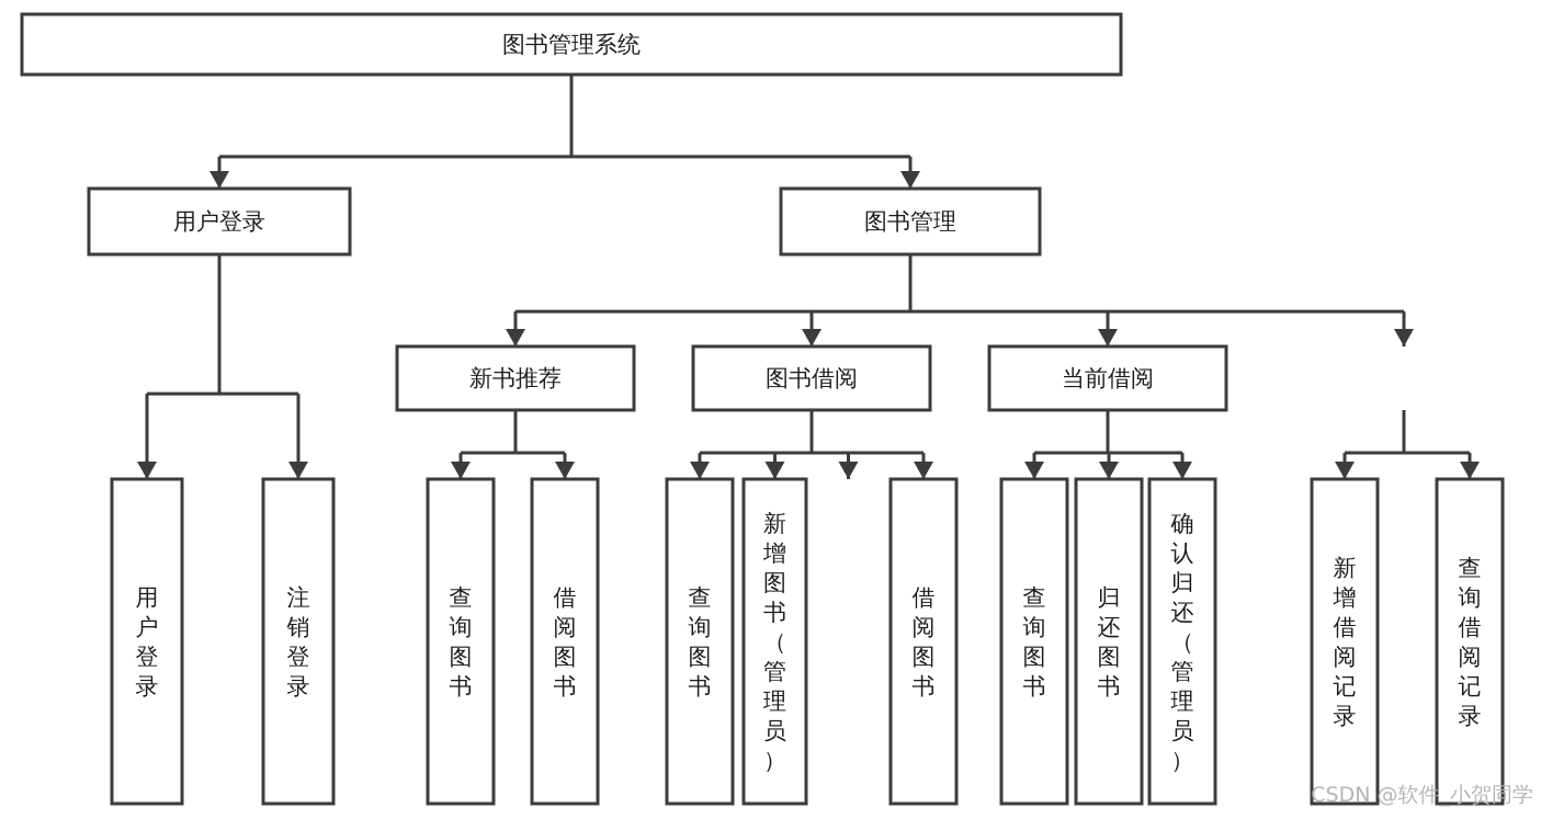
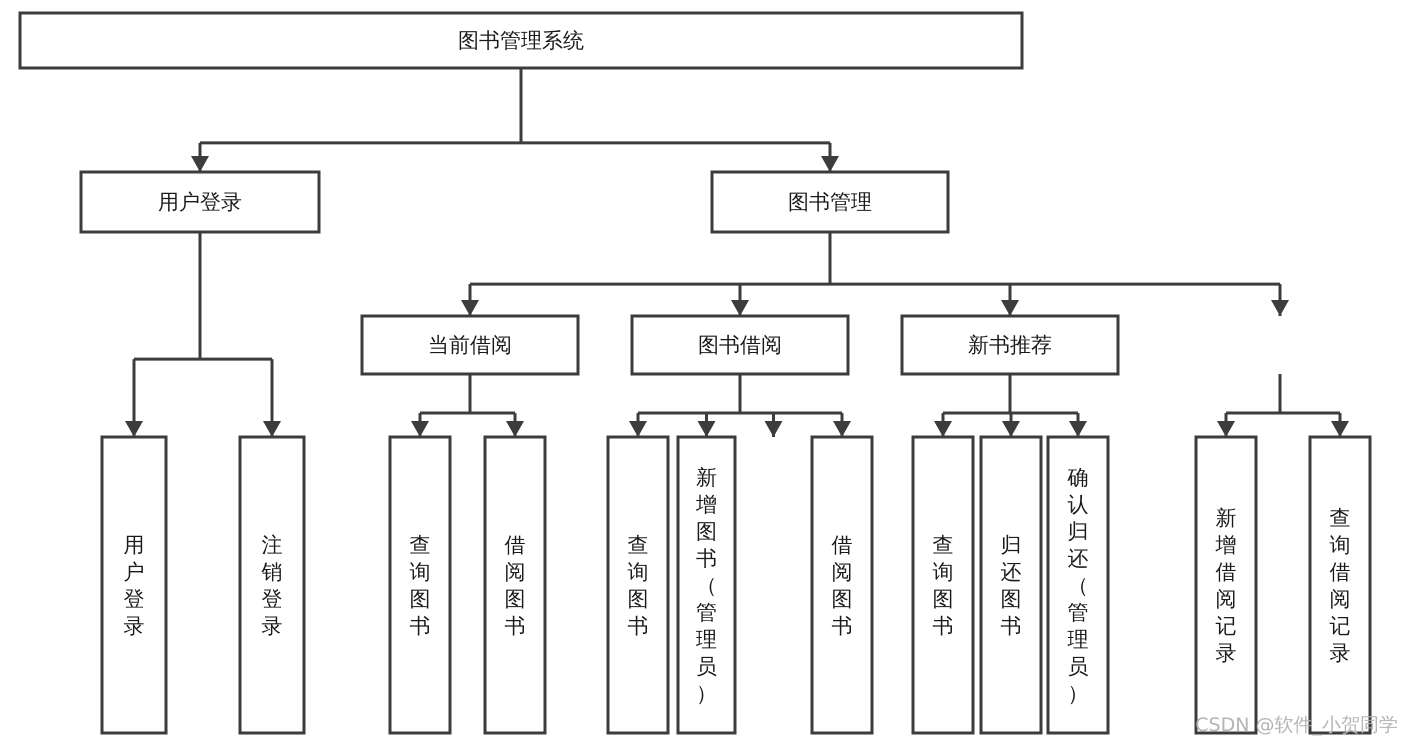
  图书管理系统
  用户登录
  图书管理
- 新书推荐
+ 当前借阅
  图书借阅
- 当前借阅
+ 新书推荐
  用户登录
  注销登录
  查询图书
  借阅图书
  查询图书
  新增图书（管理员）
  借阅图书
  查询图书
  归还图书
  确认归还（管理员）
  新增借阅记录
  查询借阅记录
  CSDN @软件_小贺同学
